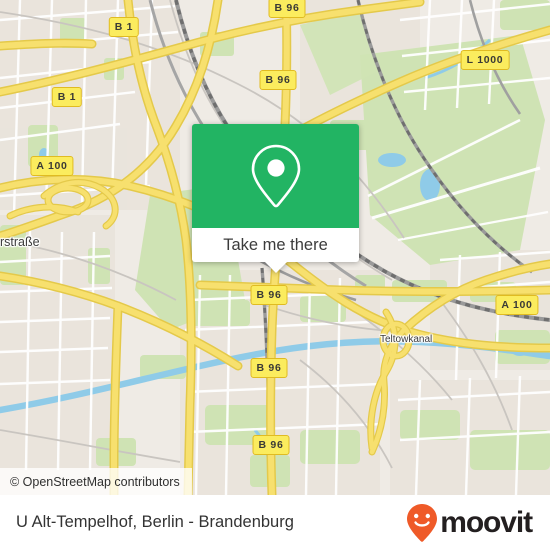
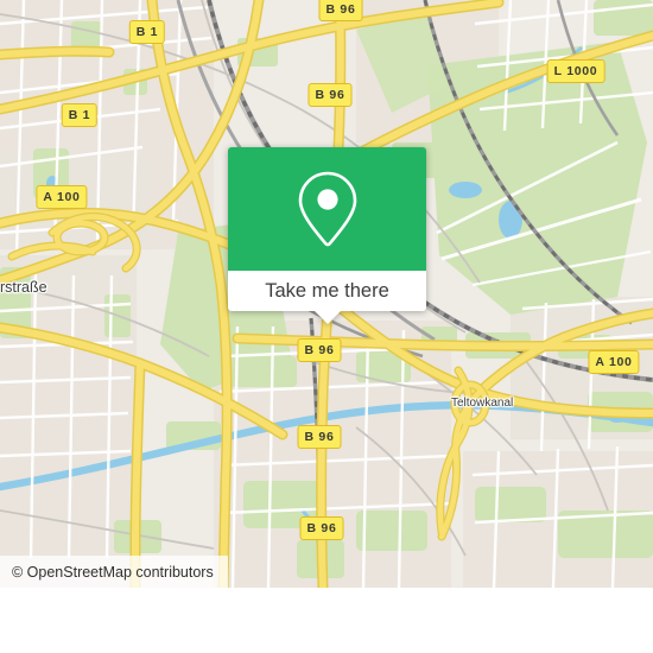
  B 1
  B 96
  B 1
  B 96
  L 1000
  A 100
  B 96
  A 100
  B 96
  B 96
  rstraße
  Teltowkanal
  Take me there
  © OpenStreetMap contributors
- U Alt-Tempelhof, Berlin - Brandenburg
- moovit
